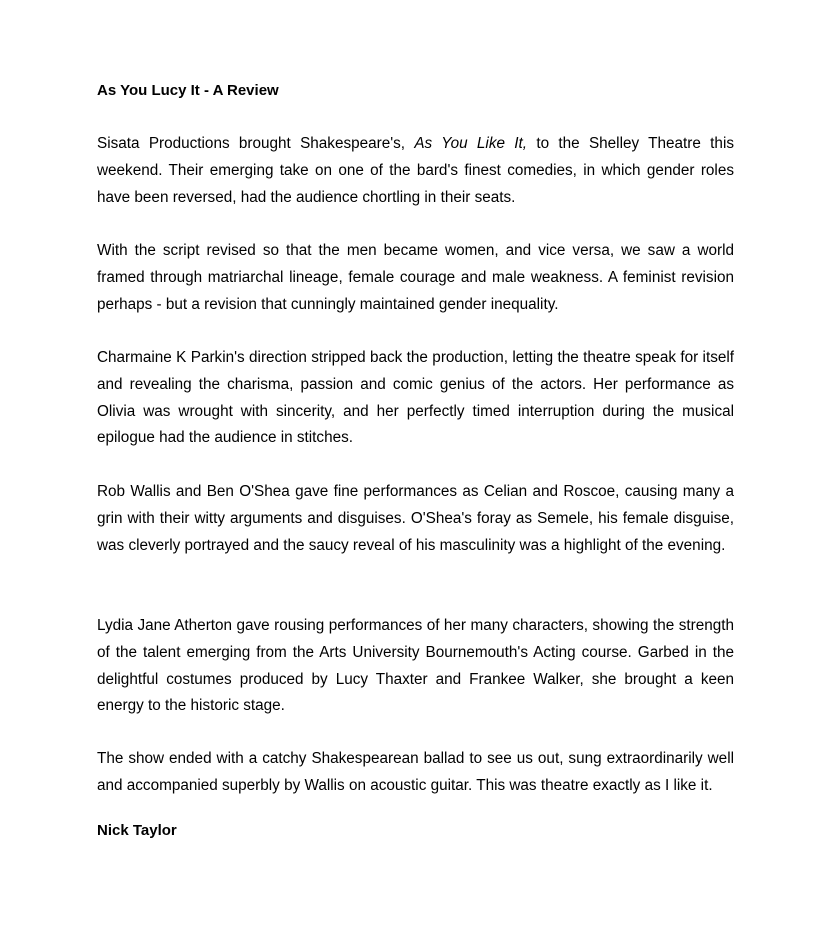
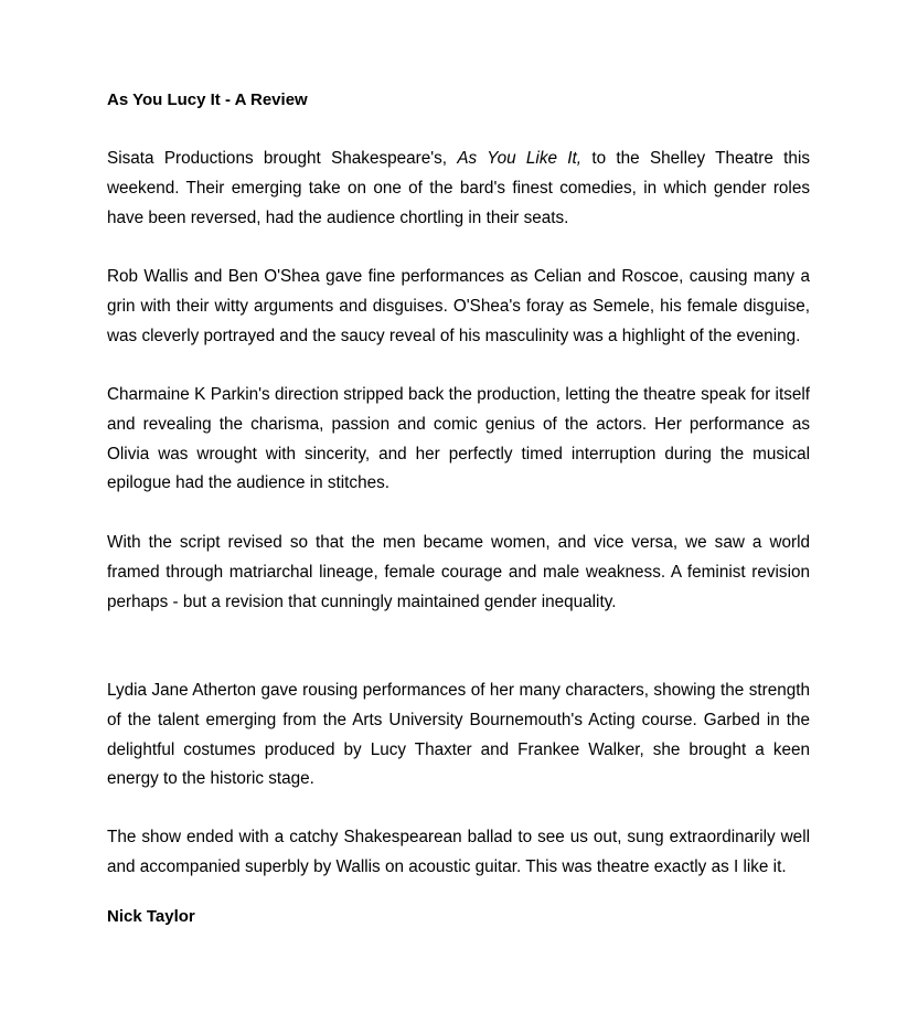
  As You Lucy It - A Review
  Sisata Productions brought Shakespeare's, As You Like It, to the Shelley Theatre this weekend. Their emerging take on one of the bard's finest comedies, in which gender roles have been reversed, had the audience chortling in their seats.
- With the script revised so that the men became women, and vice versa, we saw a world framed through matriarchal lineage, female courage and male weakness. A feminist revision perhaps - but a revision that cunningly maintained gender inequality.
+ Rob Wallis and Ben O'Shea gave fine performances as Celian and Roscoe, causing many a grin with their witty arguments and disguises. O'Shea's foray as Semele, his female disguise, was cleverly portrayed and the saucy reveal of his masculinity was a highlight of the evening.
  Charmaine K Parkin's direction stripped back the production, letting the theatre speak for itself and revealing the charisma, passion and comic genius of the actors. Her performance as Olivia was wrought with sincerity, and her perfectly timed interruption during the musical epilogue had the audience in stitches.
- Rob Wallis and Ben O'Shea gave fine performances as Celian and Roscoe, causing many a grin with their witty arguments and disguises. O'Shea's foray as Semele, his female disguise, was cleverly portrayed and the saucy reveal of his masculinity was a highlight of the evening.
+ With the script revised so that the men became women, and vice versa, we saw a world framed through matriarchal lineage, female courage and male weakness. A feminist revision perhaps - but a revision that cunningly maintained gender inequality.
  Lydia Jane Atherton gave rousing performances of her many characters, showing the strength of the talent emerging from the Arts University Bournemouth's Acting course. Garbed in the delightful costumes produced by Lucy Thaxter and Frankee Walker, she brought a keen energy to the historic stage.
  The show ended with a catchy Shakespearean ballad to see us out, sung extraordinarily well and accompanied superbly by Wallis on acoustic guitar. This was theatre exactly as I like it.
  Nick Taylor
